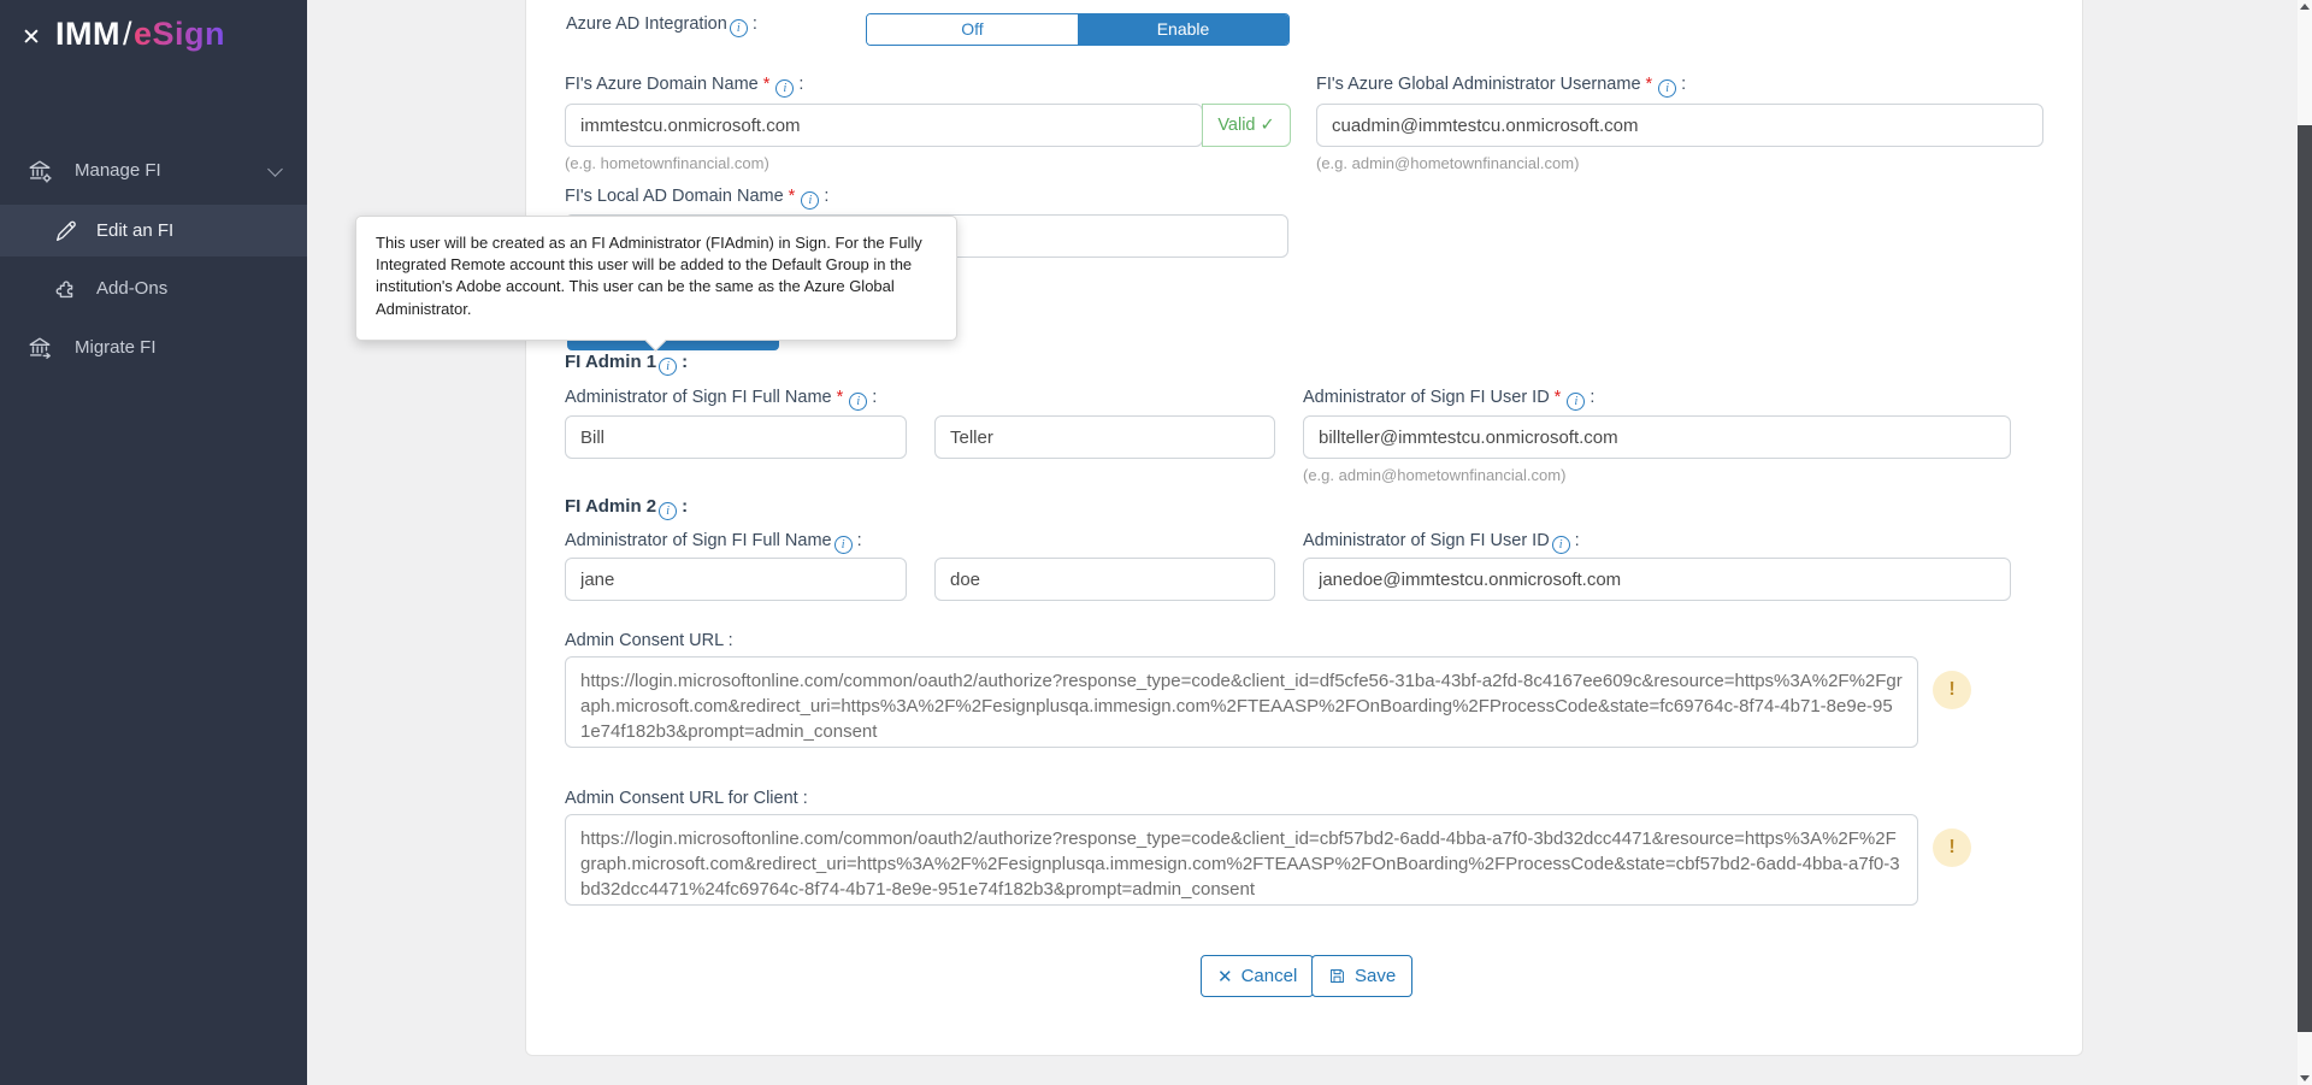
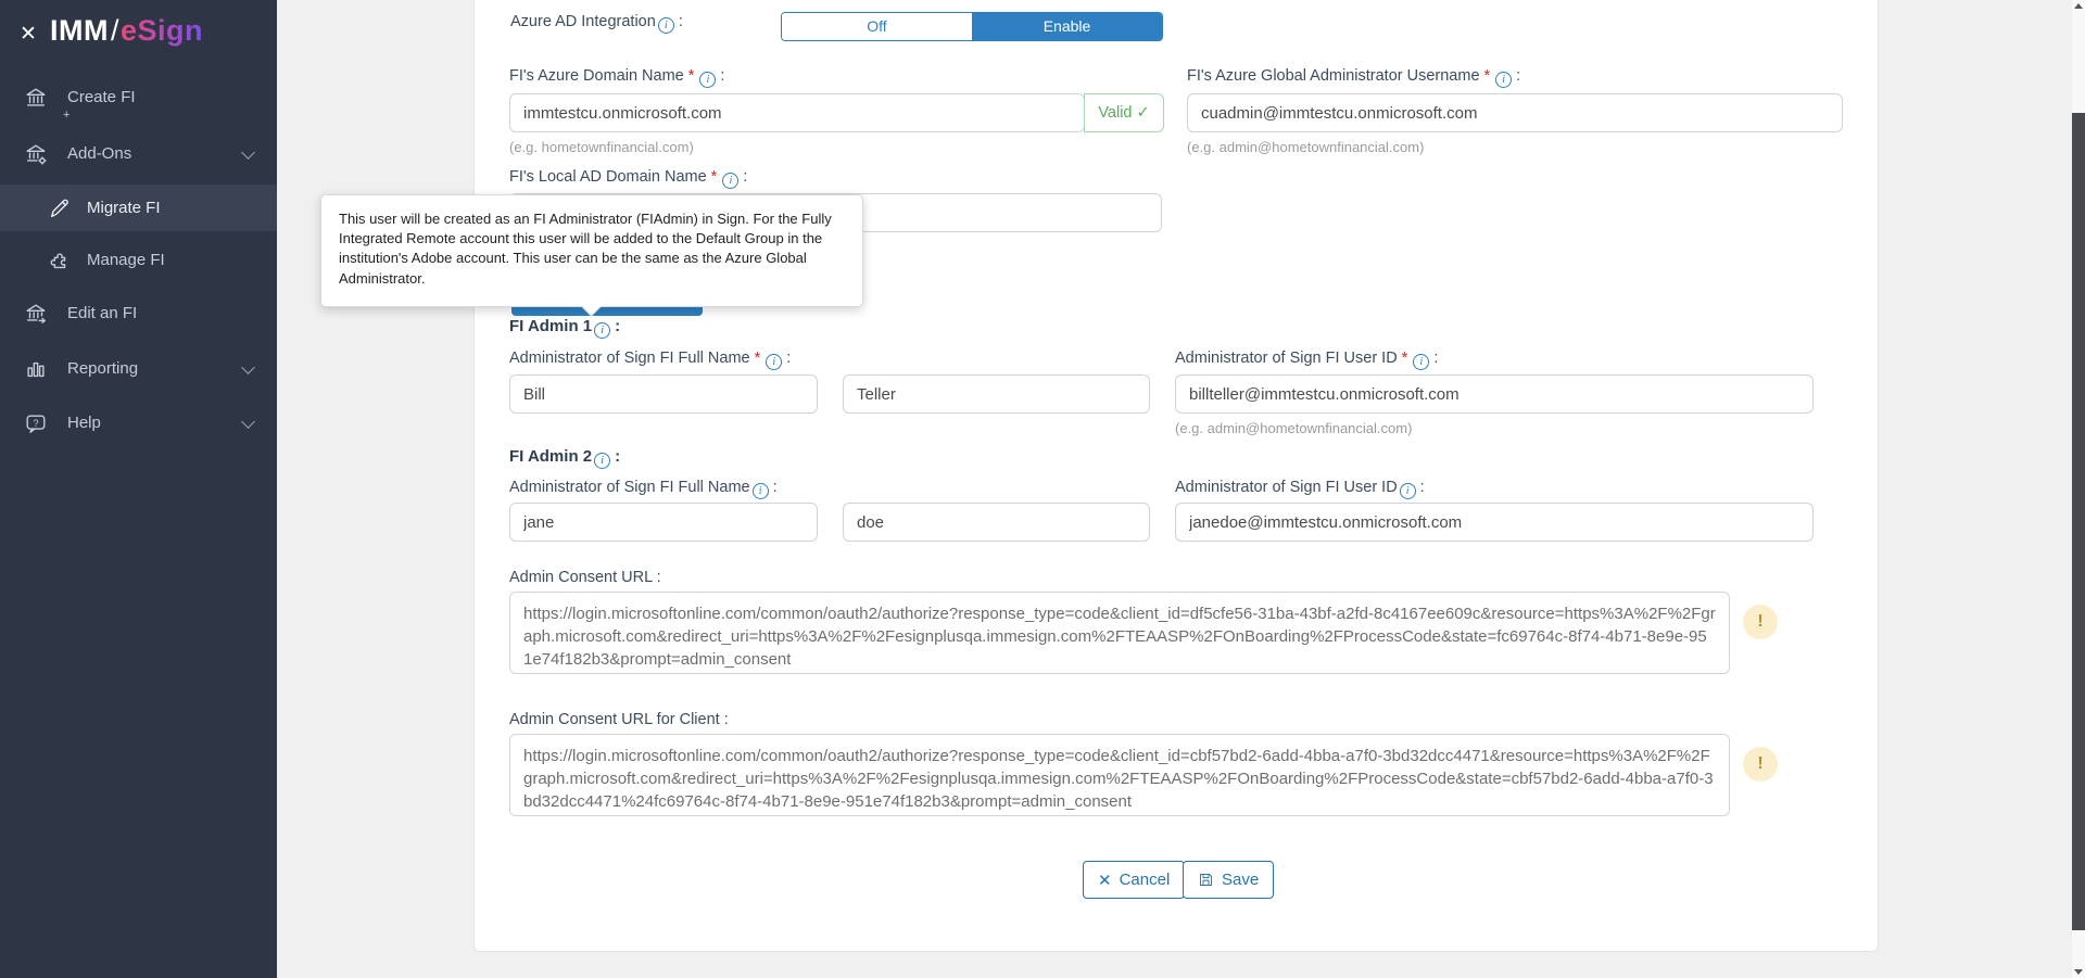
  ✕
  IMM/eSign
+ +
+ Create FI
- Manage FI
+ Add-Ons
- Edit an FI
+ Migrate FI
- Add-Ons
+ Manage FI
- Migrate FI
+ Edit an FI
+ Reporting
+ ?
+ Help
  Azure AD Integration i :
  Off
  Enable
  FI's Azure Domain Name * i :
  immtestcu.onmicrosoft.com
  Valid ✓
  (e.g. hometownfinancial.com)
  FI's Azure Global Administrator Username * i :
  cuadmin@immtestcu.onmicrosoft.com
  (e.g. admin@hometownfinancial.com)
  FI's Local AD Domain Name * i :
  This user will be created as an FI Administrator (FIAdmin) in Sign. For the Fully Integrated Remote account this user will be added to the Default Group in the institution's Adobe account. This user can be the same as the Azure Global Administrator.
  FI Admin 1 i :
  Administrator of Sign FI Full Name * i :
  Bill
  Teller
  Administrator of Sign FI User ID * i :
  billteller@immtestcu.onmicrosoft.com
  (e.g. admin@hometownfinancial.com)
  FI Admin 2 i :
  Administrator of Sign FI Full Name i :
  jane
  doe
  Administrator of Sign FI User ID i :
  janedoe@immtestcu.onmicrosoft.com
  Admin Consent URL :
  !
  Admin Consent URL for Client :
  !
  ✕
  Cancel
  Save
